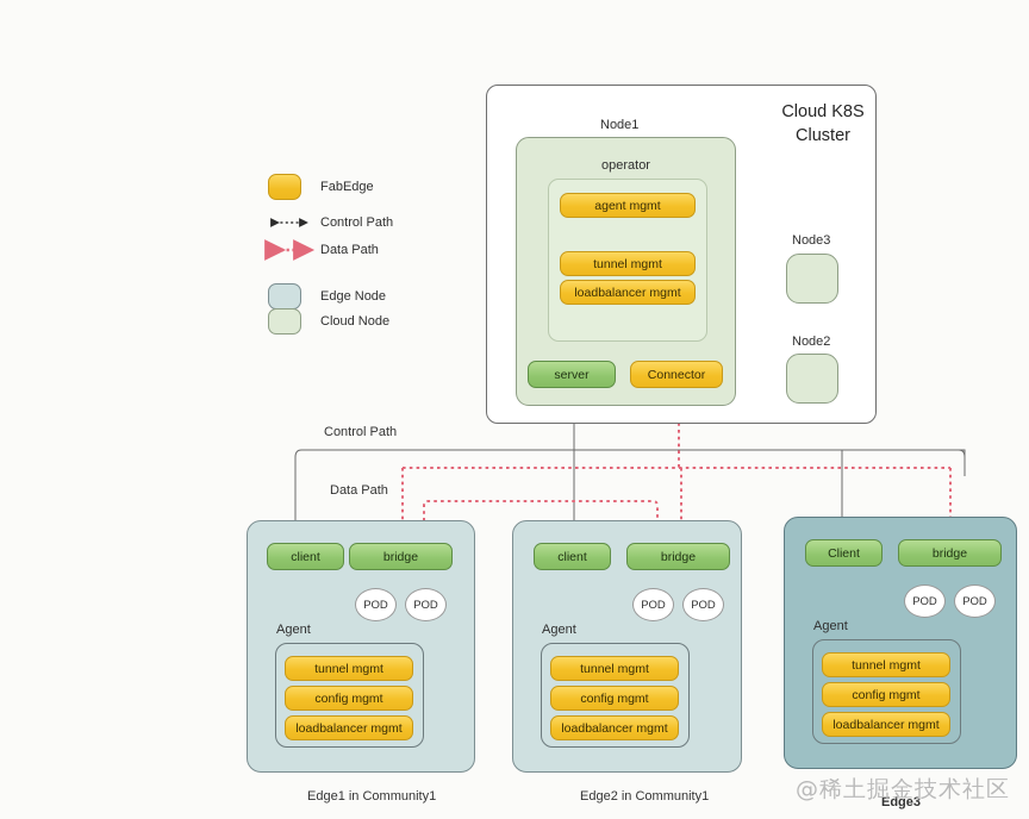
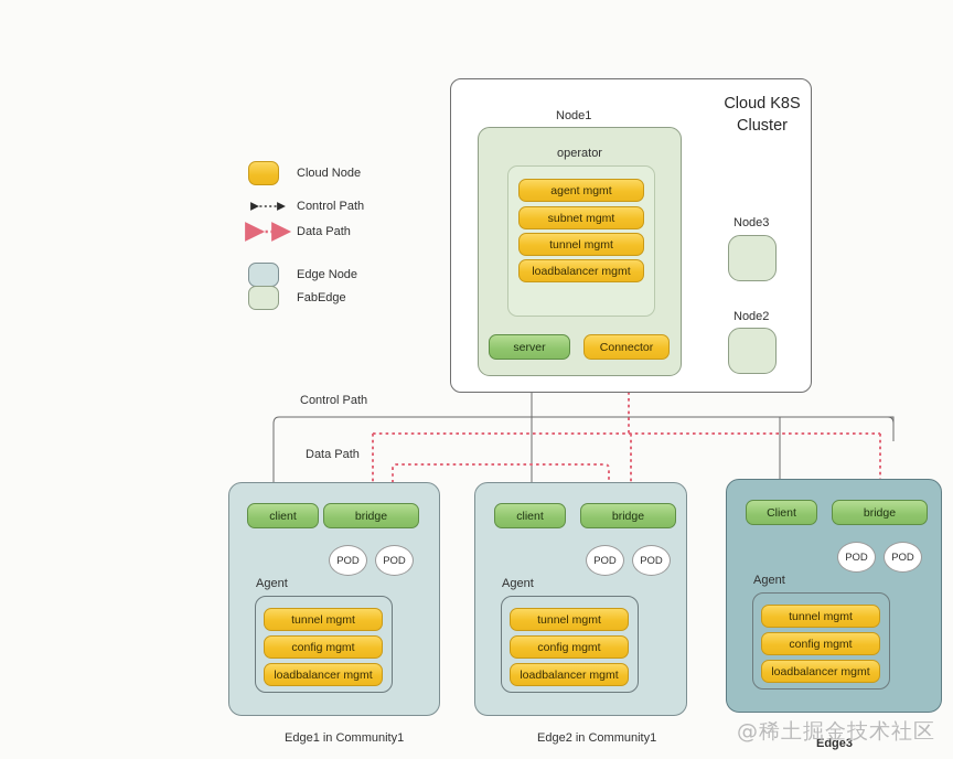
- FabEdge
+ Cloud Node
  Control Path
  Data Path
  Edge Node
- Cloud Node
+ FabEdge
  Cloud K8S
  Cluster
  Node1
  operator
  agent mgmt
+ subnet mgmt
  tunnel mgmt
  loadbalancer mgmt
  server
  Connector
  Node3
  Node2
  Control Path
  Data Path
  client
  bridge
  POD
  POD
  Agent
  tunnel mgmt
  config mgmt
  loadbalancer mgmt
  Edge1 in Community1
  client
  bridge
  POD
  POD
  Agent
  tunnel mgmt
  config mgmt
  loadbalancer mgmt
  Edge2 in Community1
  Client
  bridge
  POD
  POD
  Agent
  tunnel mgmt
  config mgmt
  loadbalancer mgmt
  Edge3
  @稀土掘金技术社区
